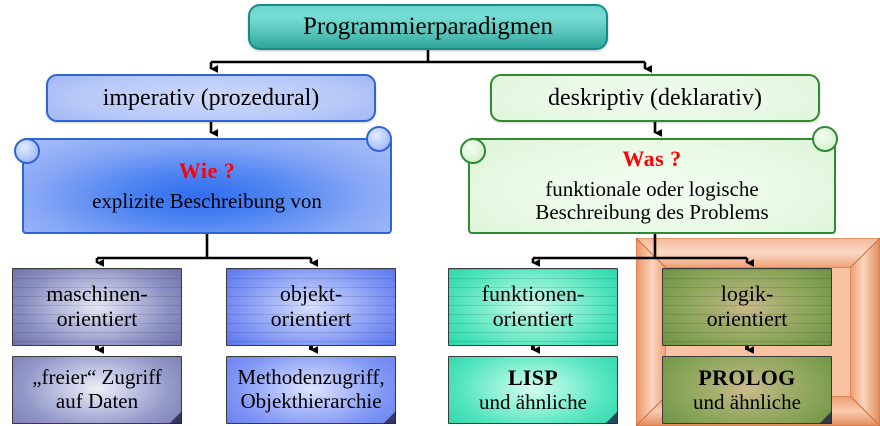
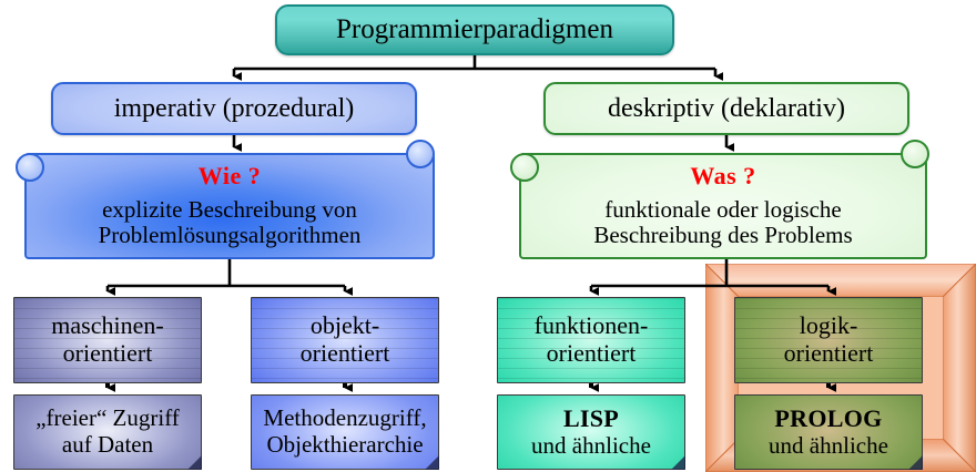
  Programmierparadigmen
  imperativ (prozedural)
  deskriptiv (deklarativ)
  Wie ?
  explizite Beschreibung von
+ Problemlösungsalgorithmen
  Was ?
  funktionale oder logische
  Beschreibung des Problems
  maschinen-
  orientiert
  objekt-
  orientiert
  funktionen-
  orientiert
  logik-
  orientiert
  „freier“ Zugriff
  auf Daten
  Methodenzugriff,
  Objekthierarchie
  LISP
  und ähnliche
  PROLOG
  und ähnliche
